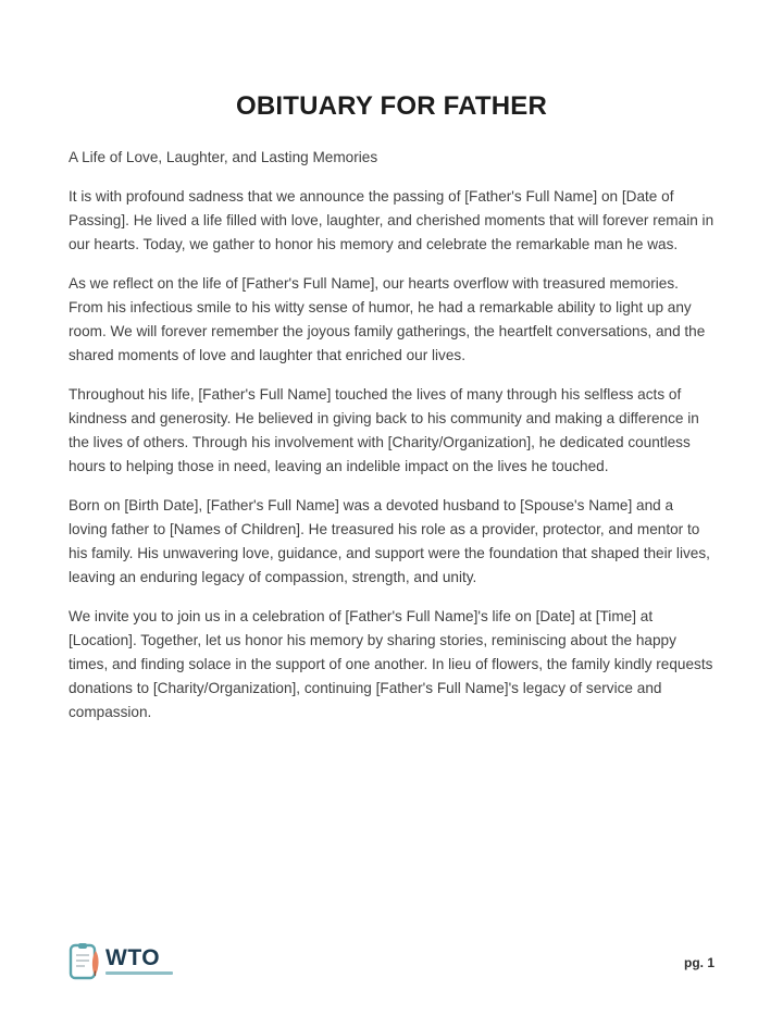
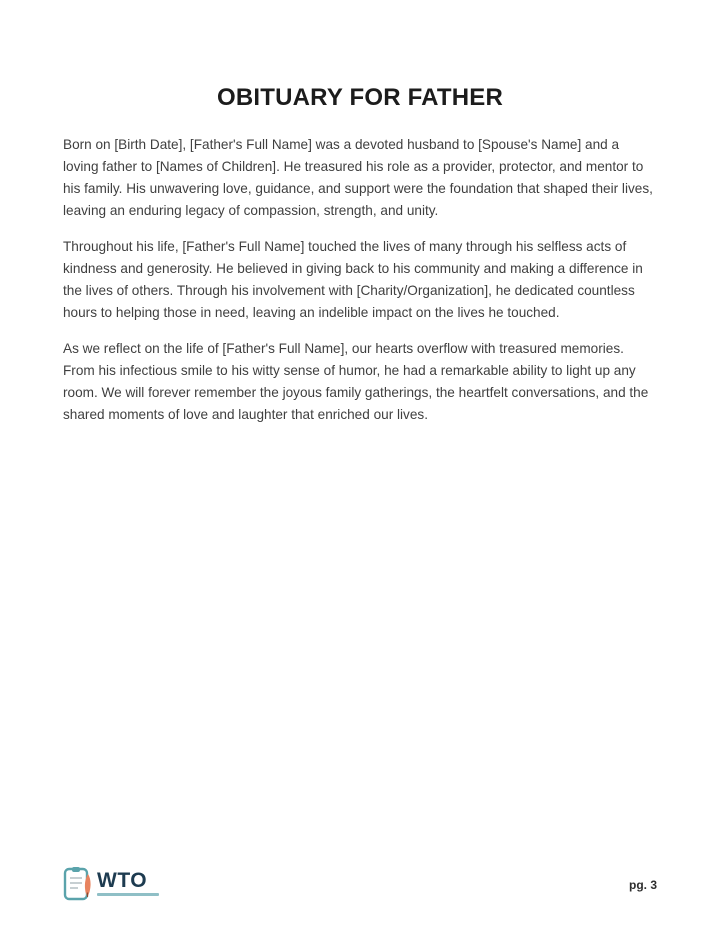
  OBITUARY FOR FATHER
- A Life of Love, Laughter, and Lasting Memories
- It is with profound sadness that we announce the passing of [Father's Full Name] on [Date of Passing]. He lived a life filled with love, laughter, and cherished moments that will forever remain in our hearts. Today, we gather to honor his memory and celebrate the remarkable man he was.
- As we reflect on the life of [Father's Full Name], our hearts overflow with treasured memories. From his infectious smile to his witty sense of humor, he had a remarkable ability to light up any room. We will forever remember the joyous family gatherings, the heartfelt conversations, and the shared moments of love and laughter that enriched our lives.
+ Born on [Birth Date], [Father's Full Name] was a devoted husband to [Spouse's Name] and a loving father to [Names of Children]. He treasured his role as a provider, protector, and mentor to his family. His unwavering love, guidance, and support were the foundation that shaped their lives, leaving an enduring legacy of compassion, strength, and unity.
  Throughout his life, [Father's Full Name] touched the lives of many through his selfless acts of kindness and generosity. He believed in giving back to his community and making a difference in the lives of others. Through his involvement with [Charity/Organization], he dedicated countless hours to helping those in need, leaving an indelible impact on the lives he touched.
- Born on [Birth Date], [Father's Full Name] was a devoted husband to [Spouse's Name] and a loving father to [Names of Children]. He treasured his role as a provider, protector, and mentor to his family. His unwavering love, guidance, and support were the foundation that shaped their lives, leaving an enduring legacy of compassion, strength, and unity.
+ As we reflect on the life of [Father's Full Name], our hearts overflow with treasured memories. From his infectious smile to his witty sense of humor, he had a remarkable ability to light up any room. We will forever remember the joyous family gatherings, the heartfelt conversations, and the shared moments of love and laughter that enriched our lives.
- We invite you to join us in a celebration of [Father's Full Name]'s life on [Date] at [Time] at [Location]. Together, let us honor his memory by sharing stories, reminiscing about the happy times, and finding solace in the support of one another. In lieu of flowers, the family kindly requests donations to [Charity/Organization], continuing [Father's Full Name]'s legacy of service and compassion.
  WTO
- pg. 1
+ pg. 3
